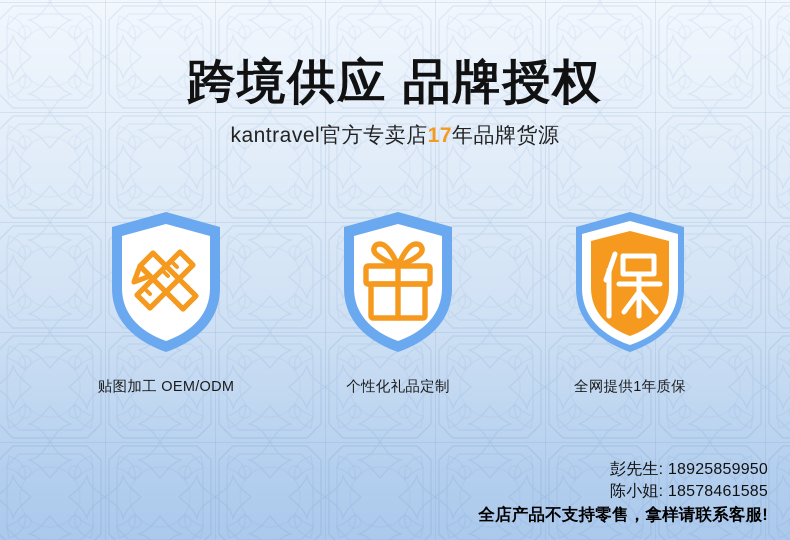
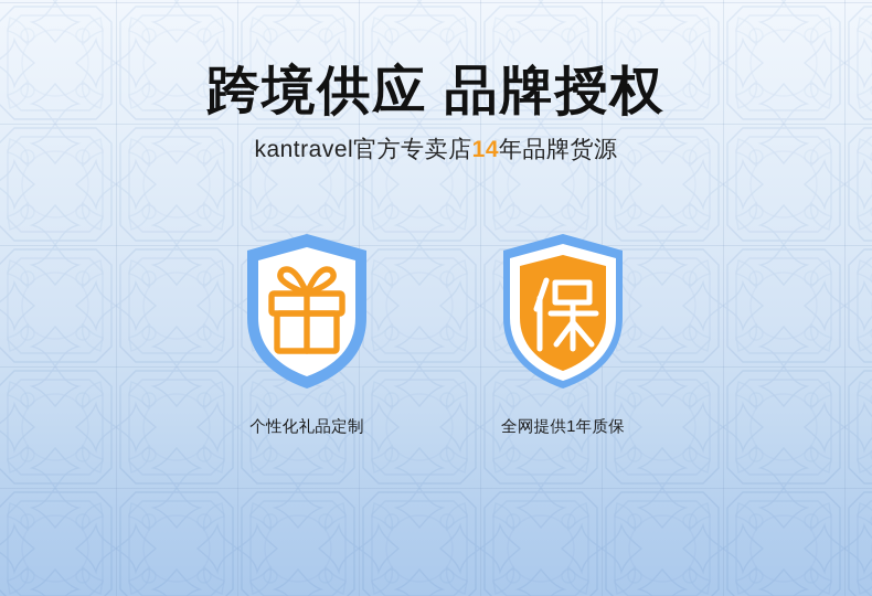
  跨境供应 品牌授权
- kantravel官方专卖店17年品牌货源
+ kantravel官方专卖店14年品牌货源
- 贴图加工 OEM/ODM
  个性化礼品定制
  全网提供1年质保
- 彭先生: 18925859950
- 陈小姐: 18578461585
- 全店产品不支持零售，拿样请联系客服!
